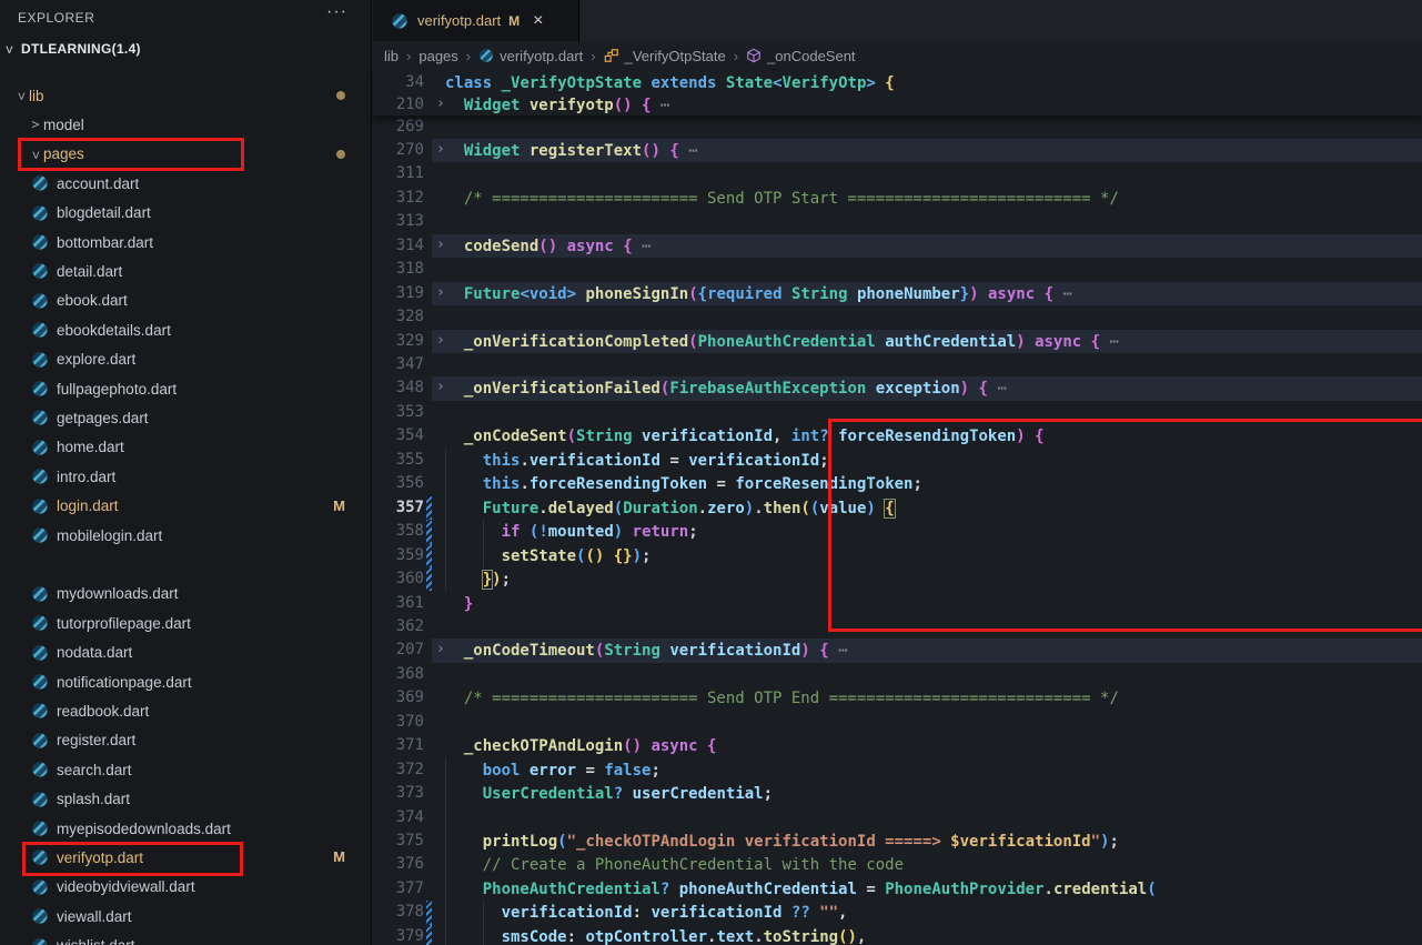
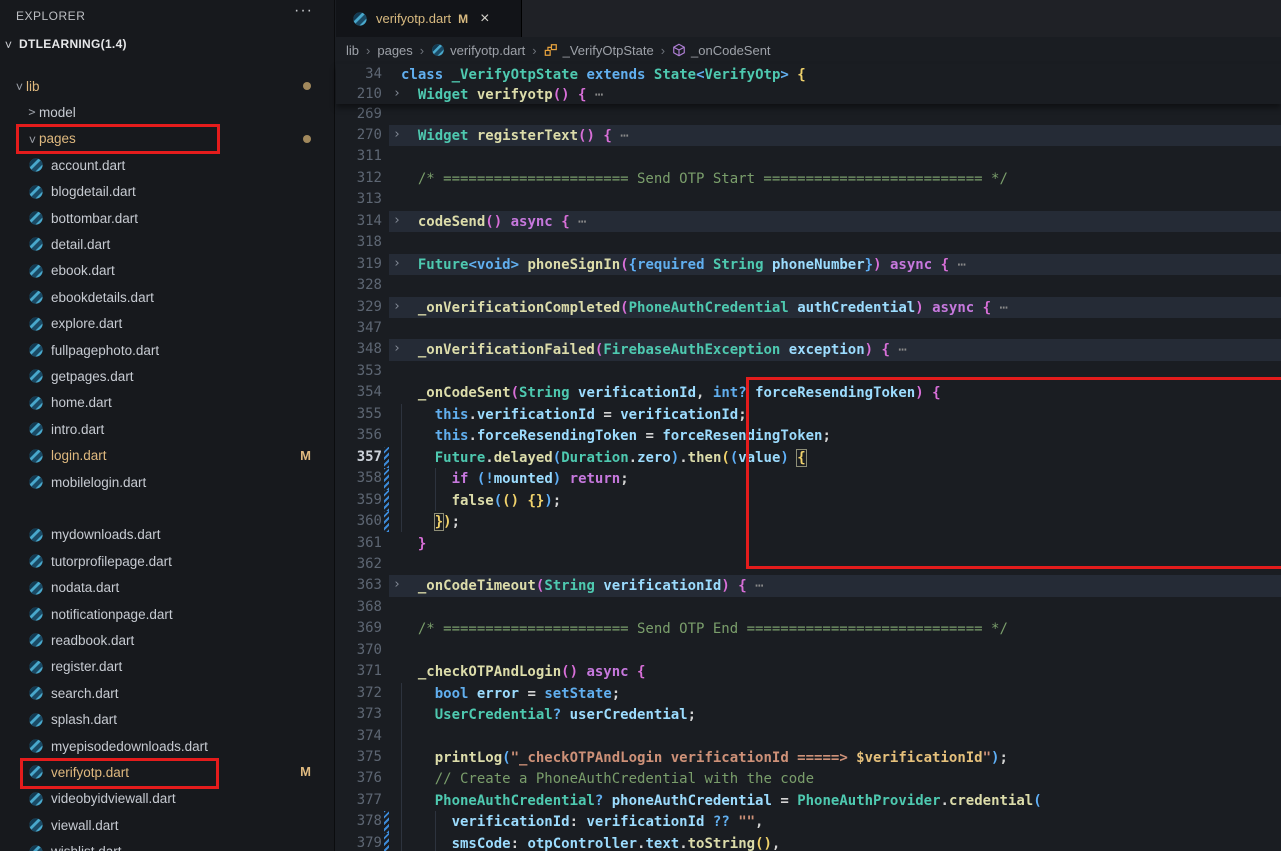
  EXPLORER
  ···
  DTLEARNING(1.4)
  lib
  >
  model
  pages
  account.dart
  blogdetail.dart
  bottombar.dart
  detail.dart
  ebook.dart
  ebookdetails.dart
  explore.dart
  fullpagephoto.dart
  getpages.dart
  home.dart
  intro.dart
  login.dart
  M
  mobilelogin.dart
  mydownloads.dart
  tutorprofilepage.dart
  nodata.dart
  notificationpage.dart
  readbook.dart
  register.dart
  search.dart
  splash.dart
  myepisodedownloads.dart
  verifyotp.dart
  M
  videobyidviewall.dart
  viewall.dart
  verifyotp.dart
  M
  ×
  lib
  ›
  pages
  ›
  verifyotp.dart
  ›
  _VerifyOtpState
  ›
  _onCodeSent
  269
  270
  ›
  Widget registerText() { ⋯
  311
  312
  /* ====================== Send OTP Start ========================== */
  313
  314
  ›
  codeSend() async { ⋯
  318
  319
  ›
  Future<void> phoneSignIn({required String phoneNumber}) async { ⋯
  328
  329
  ›
  _onVerificationCompleted(PhoneAuthCredential authCredential) async { ⋯
  347
  348
  ›
  _onVerificationFailed(FirebaseAuthException exception) { ⋯
  353
  354
  _onCodeSent(String verificationId, int? forceResendingToken) {
  355
  this.verificationId = verificationId;
  356
  this.forceResendingToken = forceResendingToken;
  357
  Future.delayed(Duration.zero).then((value) {
  358
  if (!mounted) return;
  359
- setState(() {});
+ false(() {});
  360
  });
  361
  }
  362
- 207
+ 363
  ›
  _onCodeTimeout(String verificationId) { ⋯
  368
  369
  /* ====================== Send OTP End ============================ */
  370
  371
  _checkOTPAndLogin() async {
  372
- bool error = false;
+ bool error = setState;
  373
  UserCredential? userCredential;
  374
  375
  printLog("_checkOTPAndLogin verificationId =====> $verificationId");
  376
  // Create a PhoneAuthCredential with the code
  377
  PhoneAuthCredential? phoneAuthCredential = PhoneAuthProvider.credential(
  378
  verificationId: verificationId ?? "",
  379
  smsCode: otpController.text.toString(),
  34
  class _VerifyOtpState extends State<VerifyOtp> {
  210
  ›
  Widget verifyotp() { ⋯
